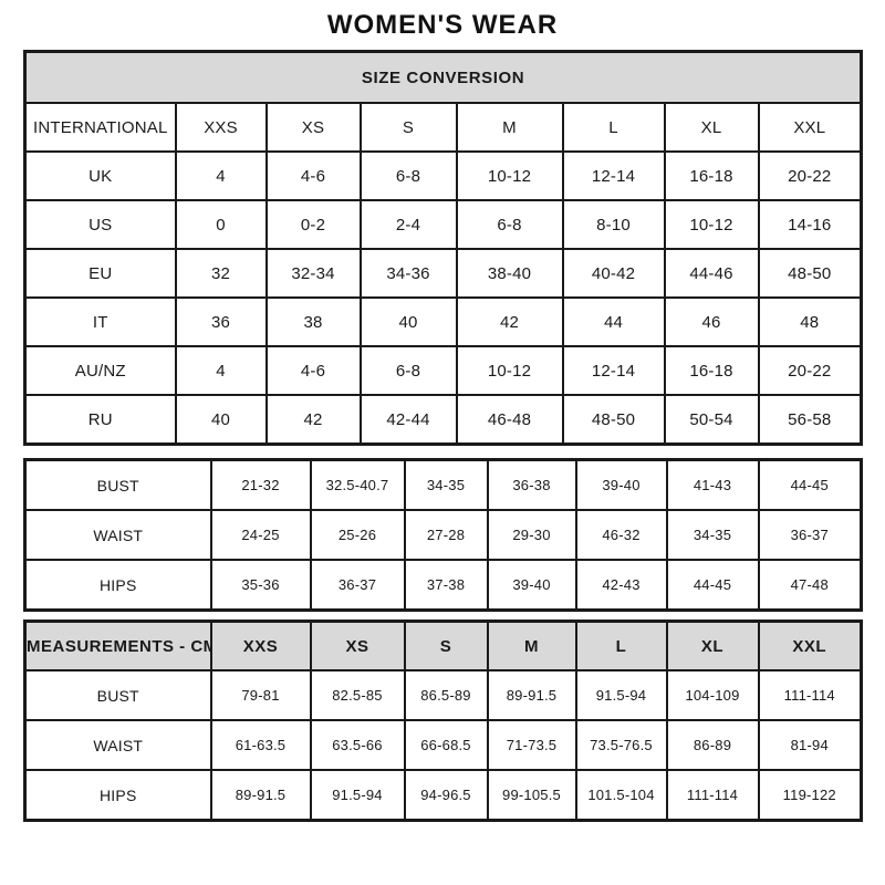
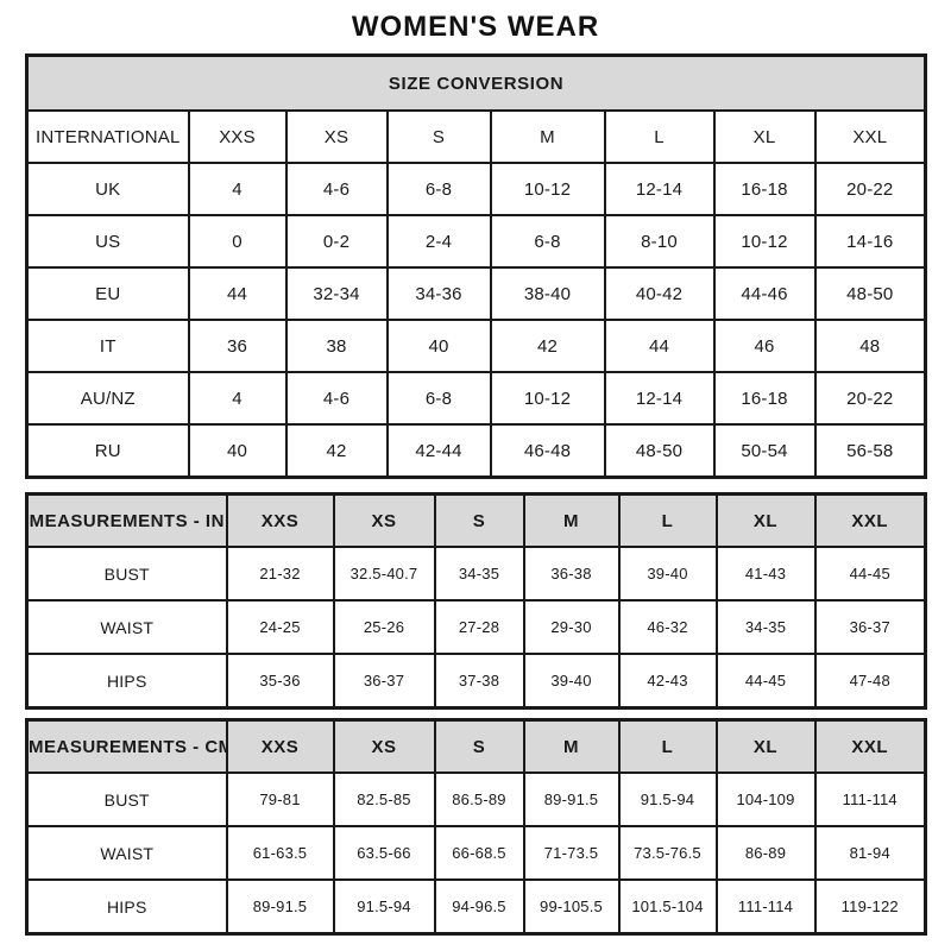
  WOMEN'S WEAR
  SIZE CONVERSION
  INTERNATIONAL	XXS	XS	S	M	L	XL	XXL
  UK	4	4-6	6-8	10-12	12-14	16-18	20-22
  US	0	0-2	2-4	6-8	8-10	10-12	14-16
- EU	32	32-34	34-36	38-40	40-42	44-46	48-50
+ EU	44	32-34	34-36	38-40	40-42	44-46	48-50
  IT	36	38	40	42	44	46	48
  AU/NZ	4	4-6	6-8	10-12	12-14	16-18	20-22
  RU	40	42	42-44	46-48	48-50	50-54	56-58
+ MEASUREMENTS - IN	XXS	XS	S	M	L	XL	XXL
  BUST	21-32	32.5-40.7	34-35	36-38	39-40	41-43	44-45
  WAIST	24-25	25-26	27-28	29-30	46-32	34-35	36-37
  HIPS	35-36	36-37	37-38	39-40	42-43	44-45	47-48
  MEASUREMENTS - C	XXS	XS	S	M	L	XL	XXL
  BUST	79-81	82.5-85	86.5-89	89-91.5	91.5-94	104-109	111-114
  WAIST	61-63.5	63.5-66	66-68.5	71-73.5	73.5-76.5	86-89	81-94
  HIPS	89-91.5	91.5-94	94-96.5	99-105.5	101.5-104	111-114	119-122
